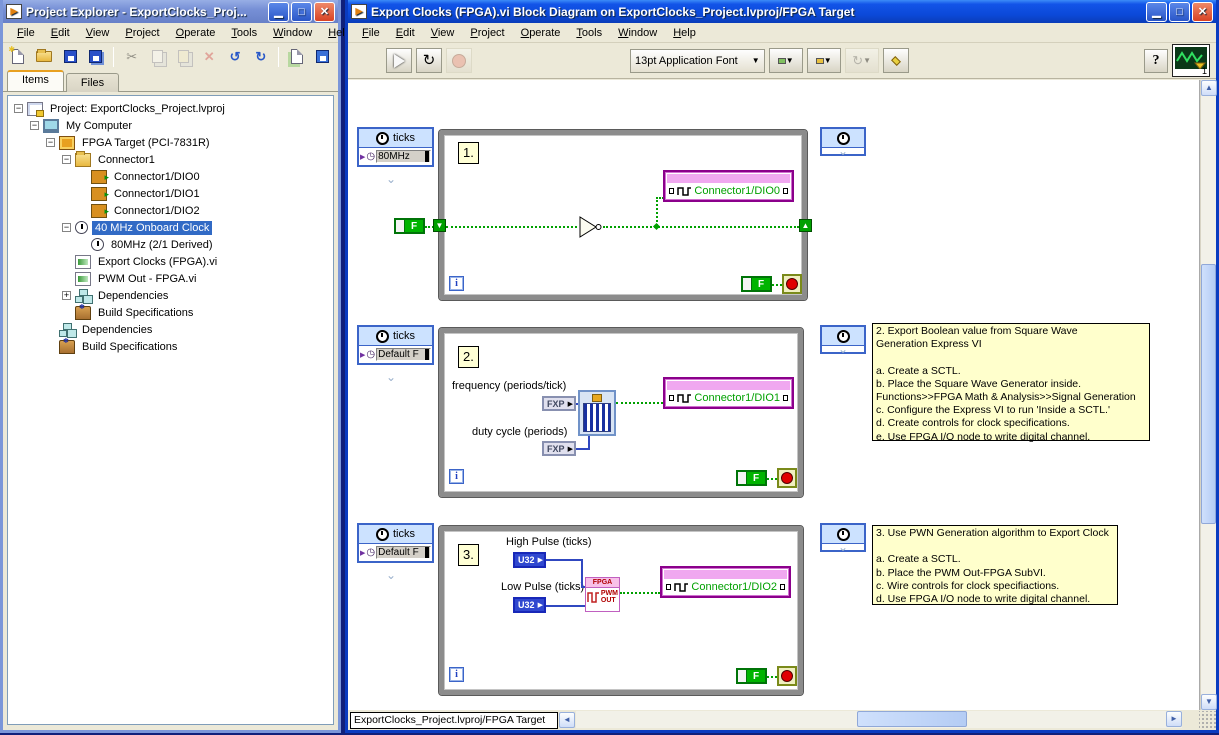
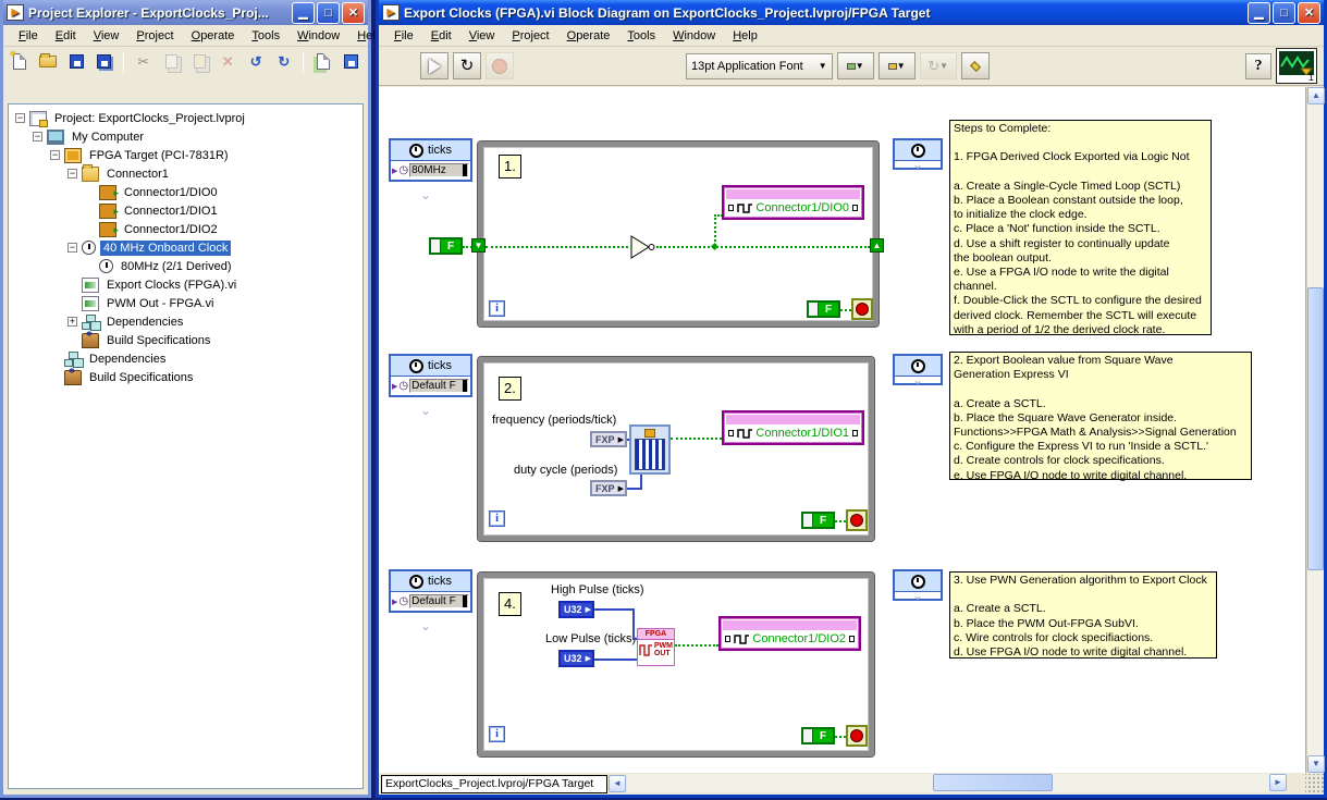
  ▶
  Project Explorer - ExportClocks_Proj...
  ▁
  □
  ✕
  File
  Edit
  View
  Project
  Operate
  Tools
  Window
  Hel
  ✂
  ✕
  ↺
  ↻
- Items
- Files
  −
  Project: ExportClocks_Project.lvproj
  −
  My Computer
  −
  FPGA Target (PCI-7831R)
  −
  Connector1
  Connector1/DIO0
  Connector1/DIO1
  Connector1/DIO2
  −
  40 MHz Onboard Clock
  80MHz (2/1 Derived)
  Export Clocks (FPGA).vi
  PWM Out - FPGA.vi
  +
  Dependencies
  Build Specifications
  Dependencies
  Build Specifications
  ▶
  Export Clocks (FPGA).vi Block Diagram on ExportClocks_Project.lvproj/FPGA Target
  ▁
  □
  ✕
  File
  Edit
  View
  Project
  Operate
  Tools
  Window
  Help
  ↻
  13pt Application Font
  ▼
  ▼
  ▼
  ↻
  ▼
  ?
  1
  ticks
  ◷
  80MHz
  ⌄
  ⌄
  1.
  F
  ▼
  ▲
  Connector1/DIO0
  i
  F
  ticks
  ◷
  Default F
  ⌄
  ⌄
  2.
  frequency (periods/tick)
  FXP
  duty cycle (periods)
  FXP
  Connector1/DIO1
  i
  F
  ticks
  ◷
  Default F
  ⌄
  ⌄
- 3.
+ 4.
  High Pulse (ticks)
  U32
  Low Pulse (ticks)
  U32
  Connector1/DIO2
  i
  F
+ Steps to Complete:
+ 1. FPGA Derived Clock Exported via Logic Not
+ a. Create a Single-Cycle Timed Loop (SCTL)
+ b. Place a Boolean constant outside the loop,
+ to initialize the clock edge.
+ c. Place a 'Not' function inside the SCTL.
+ d. Use a shift register to continually update
+ the boolean output.
+ e. Use a FPGA I/O node to write the digital
+ channel.
+ f. Double-Click the SCTL to configure the desired
+ derived clock. Remember the SCTL will execute
+ with a period of 1/2 the derived clock rate.
  2. Export Boolean value from Square Wave
  Generation Express VI
  a. Create a SCTL.
  b. Place the Square Wave Generator inside.
  Functions>>FPGA Math & Analysis>>Signal Generation
  c. Configure the Express VI to run 'Inside a SCTL.'
  d. Create controls for clock specifications.
  e. Use FPGA I/O node to write digital channel.
  3. Use PWN Generation algorithm to Export Clock
  a. Create a SCTL.
  b. Place the PWM Out-FPGA SubVI.
  c. Wire controls for clock specifiactions.
  d. Use FPGA I/O node to write digital channel.
  ▲
  ▼
  ExportClocks_Project.lvproj/FPGA Target
  ◄
  ►
